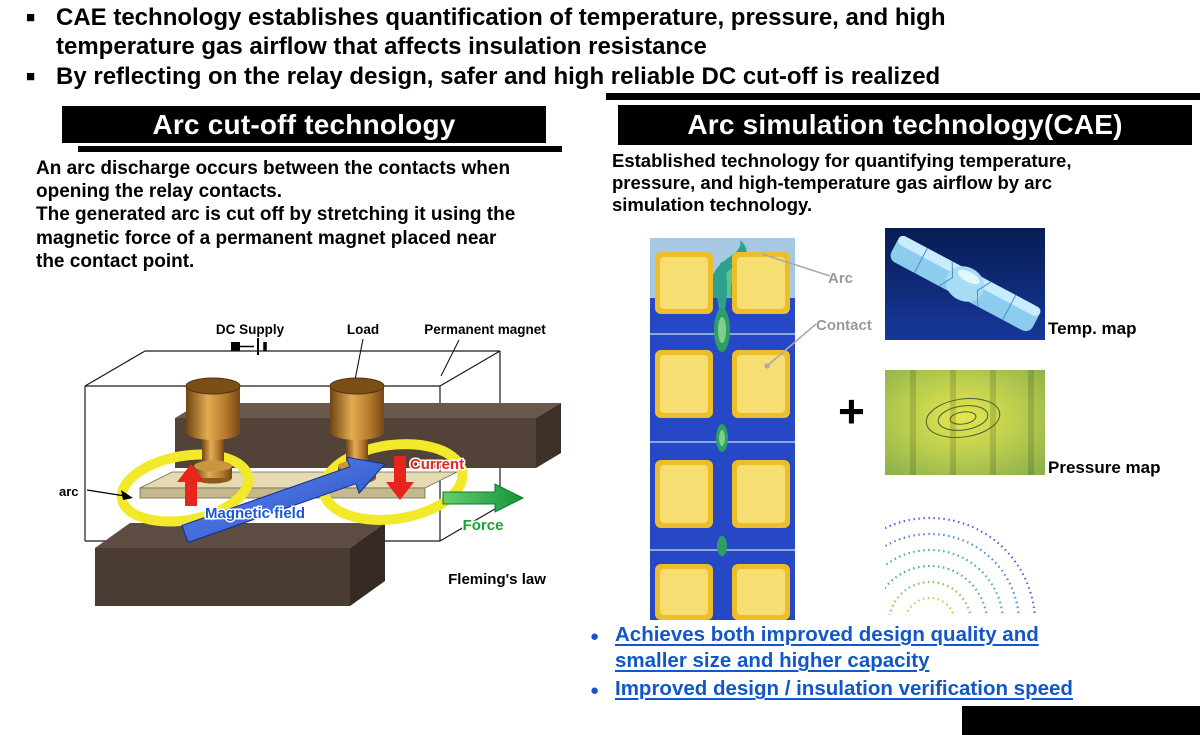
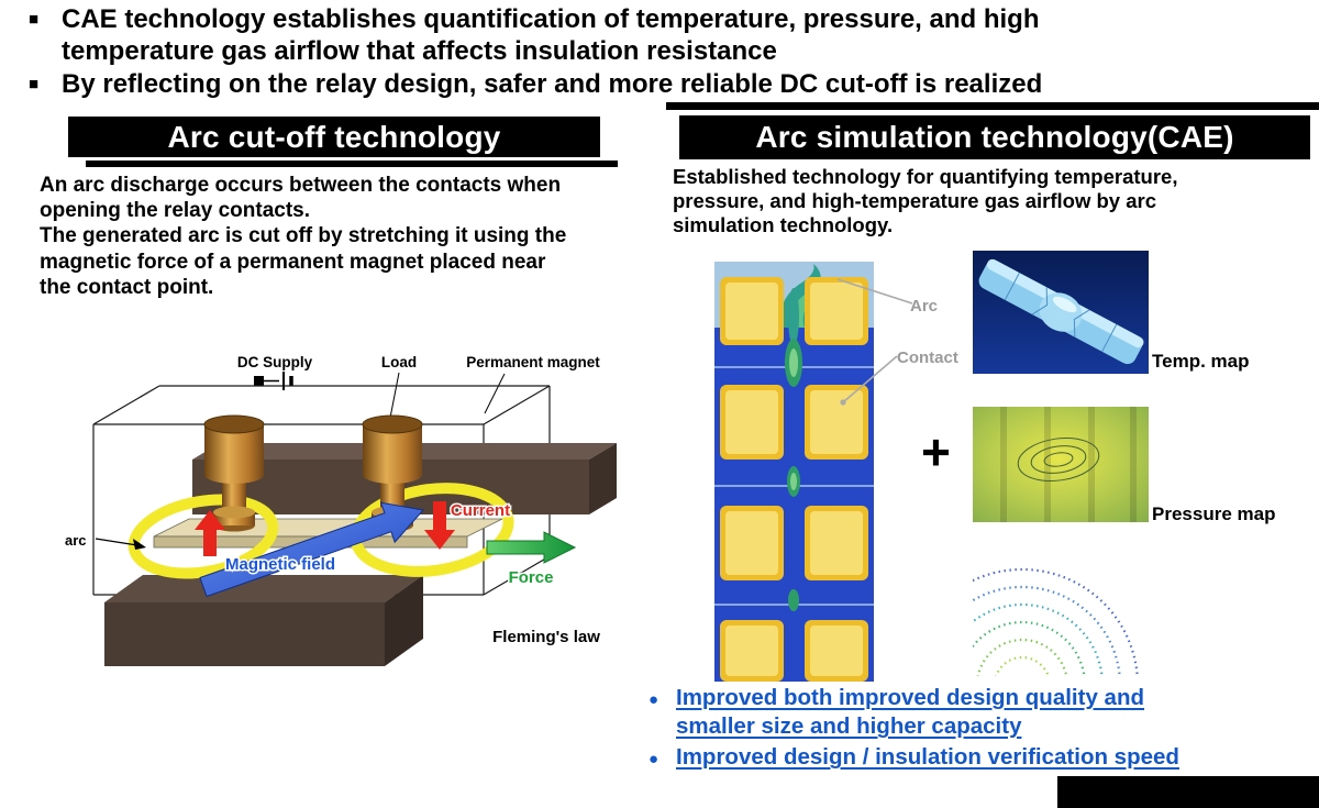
  ■
  CAE technology establishes quantification of temperature, pressure, and high
  temperature gas airflow that affects insulation resistance
  ■
- By reflecting on the relay design, safer and high reliable DC cut-off is realized
+ By reflecting on the relay design, safer and more reliable DC cut-off is realized
  Arc cut-off technology
  Arc simulation technology(CAE)
  An arc discharge occurs between the contacts when
  opening the relay contacts.
  The generated arc is cut off by stretching it using the
  magnetic force of a permanent magnet placed near
  the contact point.
  Established technology for quantifying temperature,
  pressure, and high-temperature gas airflow by arc
  simulation technology.
  DC Supply
  Load
  Permanent magnet
  Current
  Magnetic field
  Force
  arc
  Fleming's law
  Arc
  Contact
  Temp. map
  +
  Pressure map
  ●
- Achieves both improved design quality and smaller size and higher capacity
+ Improved both improved design quality and smaller size and higher capacity
  ●
  Improved design / insulation verification speed
